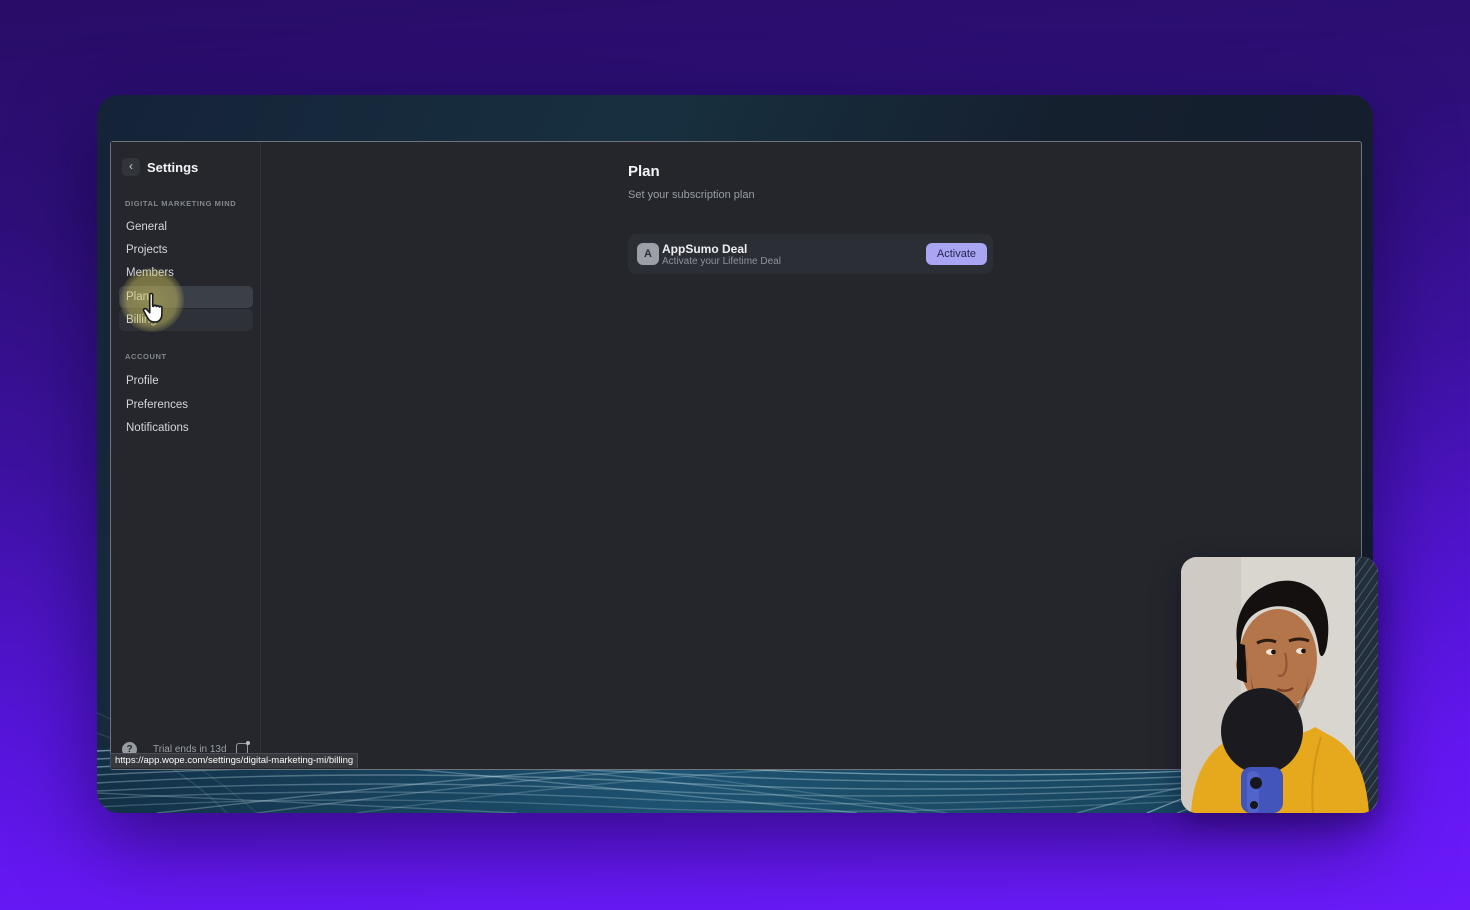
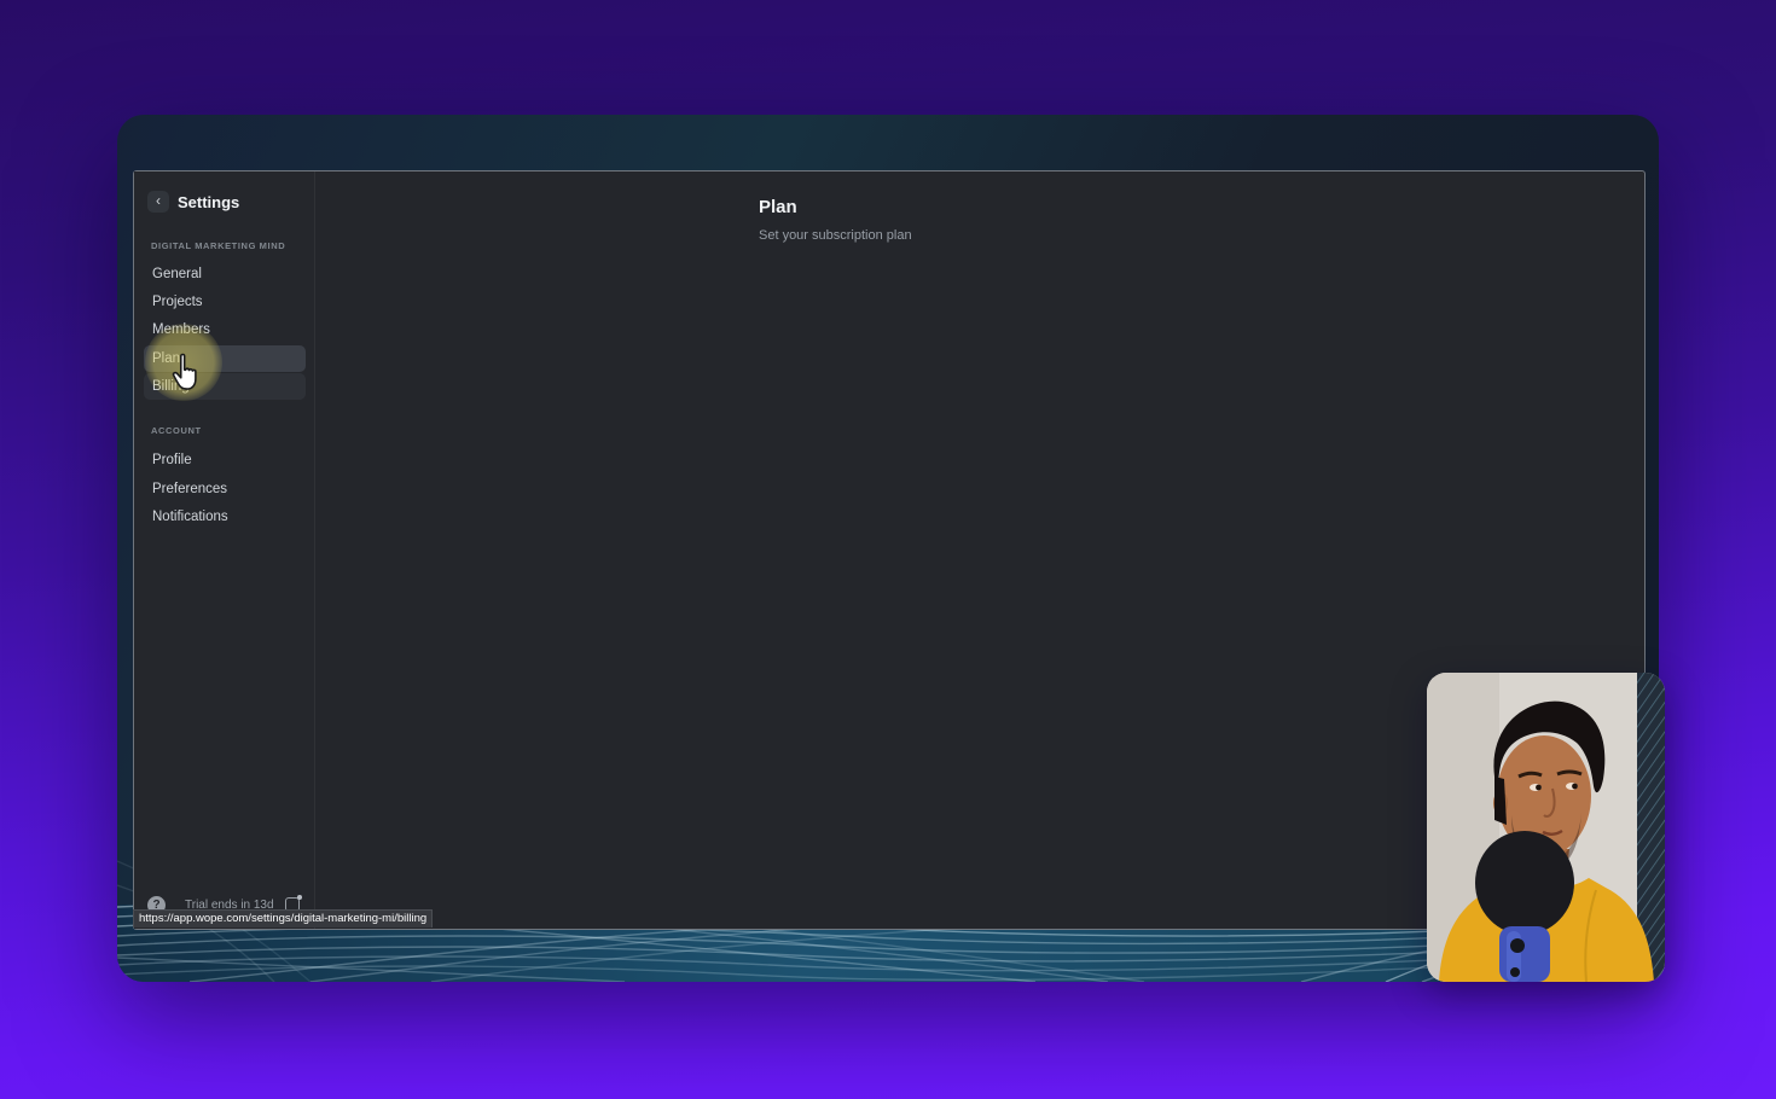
  ‹
  Settings
  DIGITAL MARKETING MIND
  General
  Projects
  ACCOUNT
  Profile
  Preferences
  Notifications
  ?
  Trial ends in 13d
  Plan
  Set your subscription plan
- A
- AppSumo Deal
- Activate your Lifetime Deal
- Activate
  https://app.wope.com/settings/digital-marketing-mi/billing
